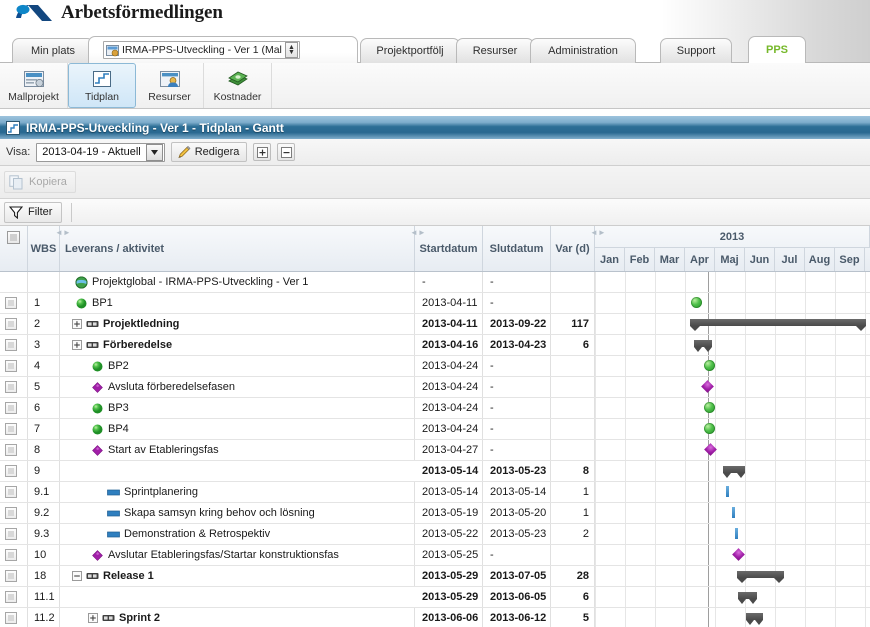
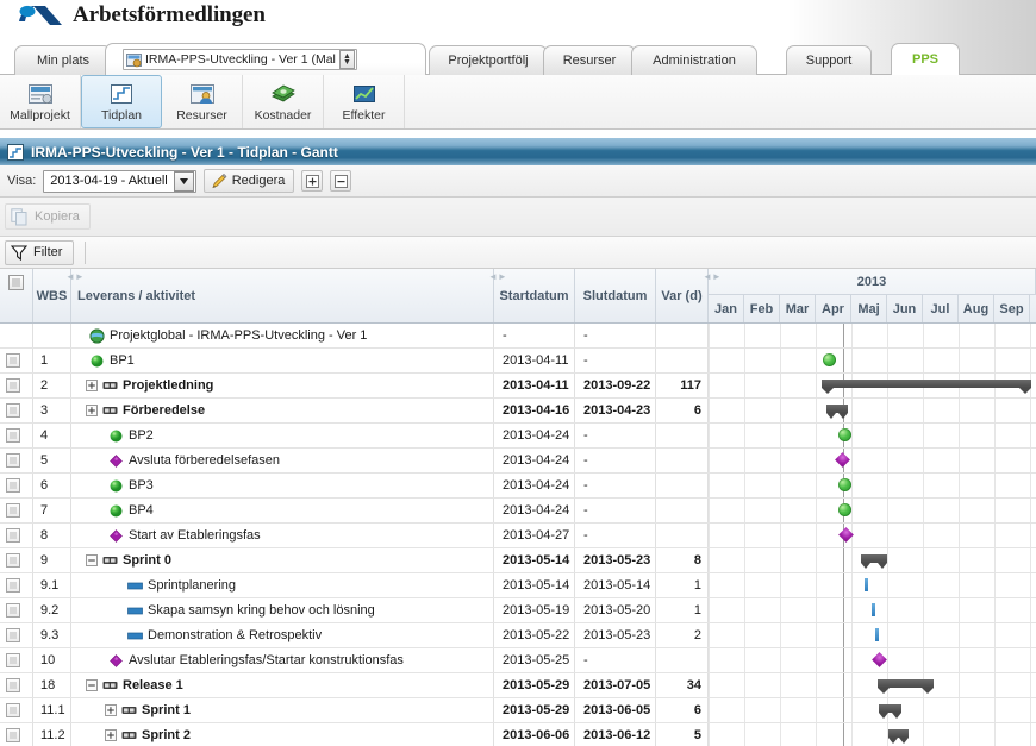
  Arbetsförmedlingen
  Min plats
  IRMA-PPS-Utveckling - Ver 1 (Mal
  Projektportfölj
  Resurser
  Administration
  Support
  PPS
  Mallprojekt
  Tidplan
  Resurser
  Kostnader
+ Effekter
  IRMA-PPS-Utveckling - Ver 1 - Tidplan - Gantt
  Visa:
  2013-04-19 - Aktuell
  Redigera
  Kopiera
  Filter
  WBS
  Leverans / aktivitet
  Startdatum
  Slutdatum
  Var (d)
  ◄►
  ◄►
  2013
  Jan
  Feb
  Mar
  Apr
  Maj
  Jun
  Jul
  Aug
  Sep
  Projektglobal - IRMA-PPS-Utveckling - Ver 1
  -
  -
  1
  BP1
  2013-04-11
  -
  2
  Projektledning
  2013-04-11
  2013-09-22
  117
  3
  Förberedelse
  2013-04-16
  2013-04-23
  6
  4
  BP2
  2013-04-24
  -
  5
  Avsluta förberedelsefasen
  2013-04-24
  -
  6
  BP3
  2013-04-24
  -
  7
  BP4
  2013-04-24
  -
  8
  Start av Etableringsfas
  2013-04-27
  -
  9
+ Sprint 0
  2013-05-14
  2013-05-23
  8
  9.1
  Sprintplanering
  2013-05-14
  2013-05-14
  1
  9.2
  Skapa samsyn kring behov och lösning
  2013-05-19
  2013-05-20
  1
  9.3
  Demonstration & Retrospektiv
  2013-05-22
  2013-05-23
  2
  10
  Avslutar Etableringsfas/Startar konstruktionsfas
  2013-05-25
  -
  18
  Release 1
  2013-05-29
  2013-07-05
- 28
+ 34
  11.1
+ Sprint 1
  2013-05-29
  2013-06-05
  6
  11.2
  Sprint 2
  2013-06-06
  2013-06-12
  5
